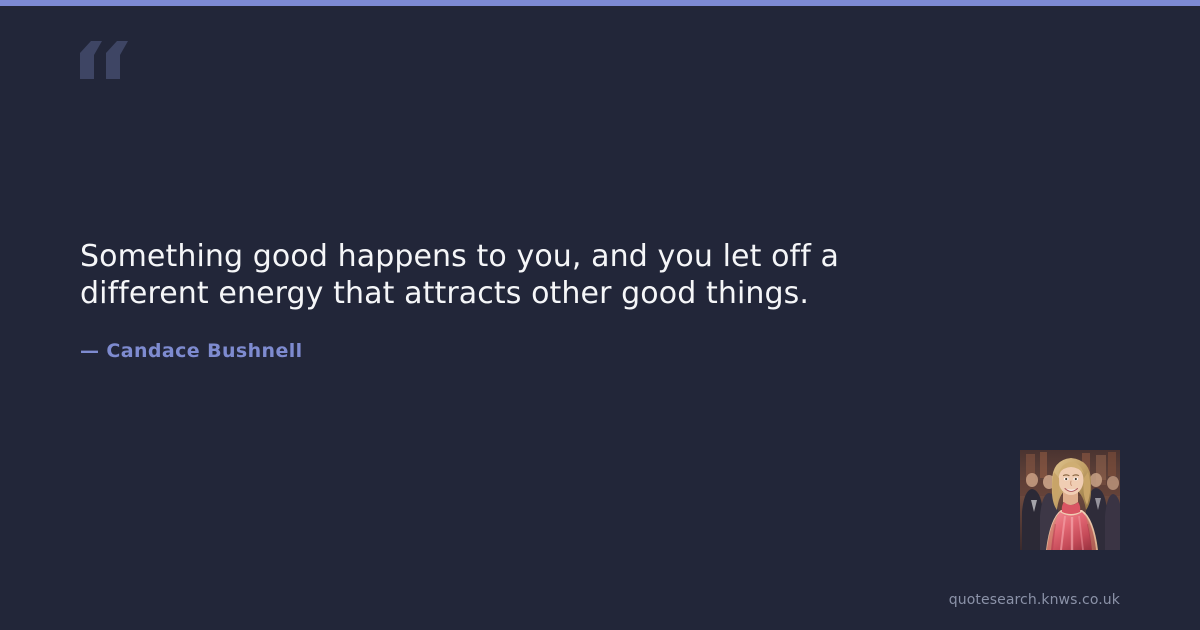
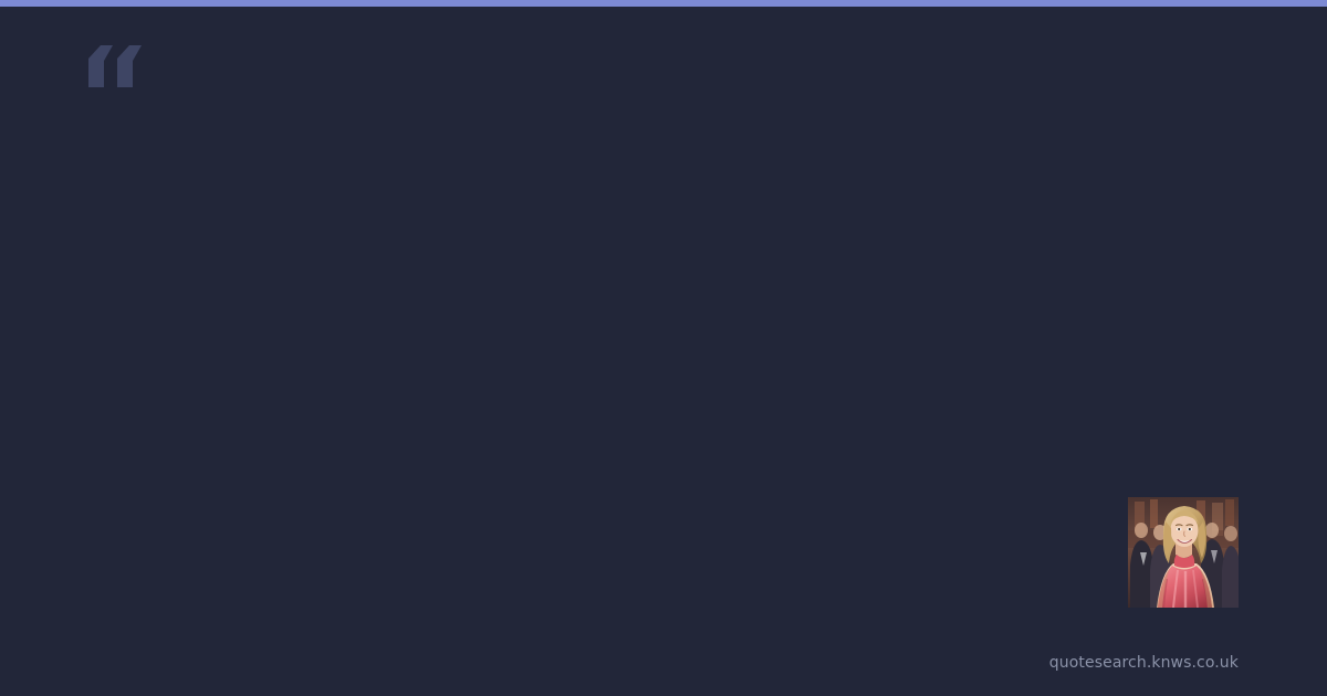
- Something good happens to you, and you let off a
- different energy that attracts other good things.
- — Candace Bushnell
  quotesearch.knws.co.uk
